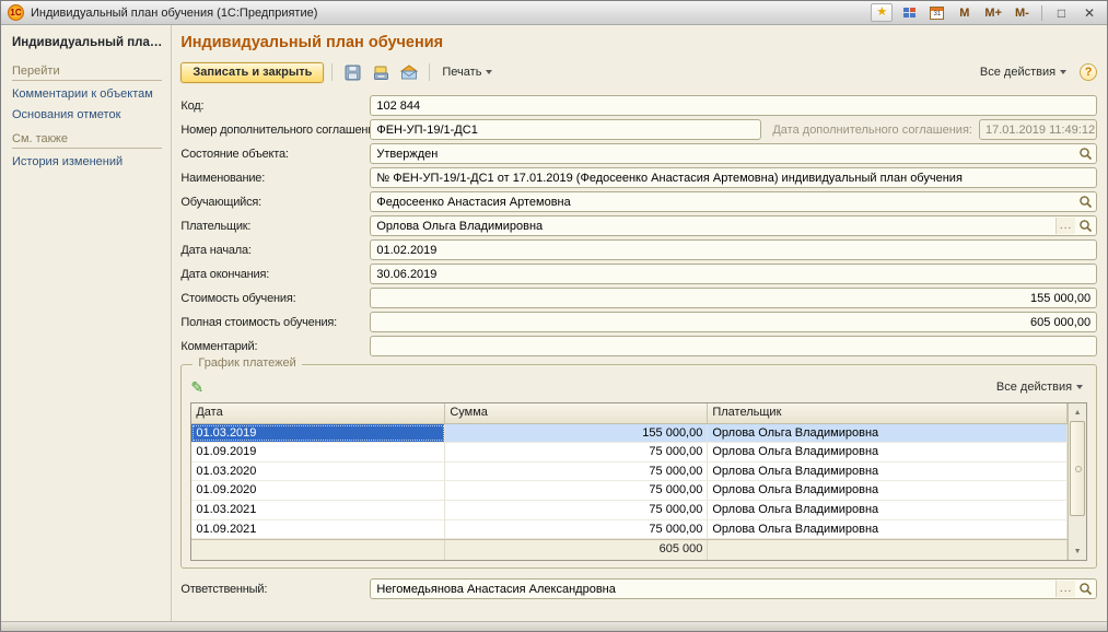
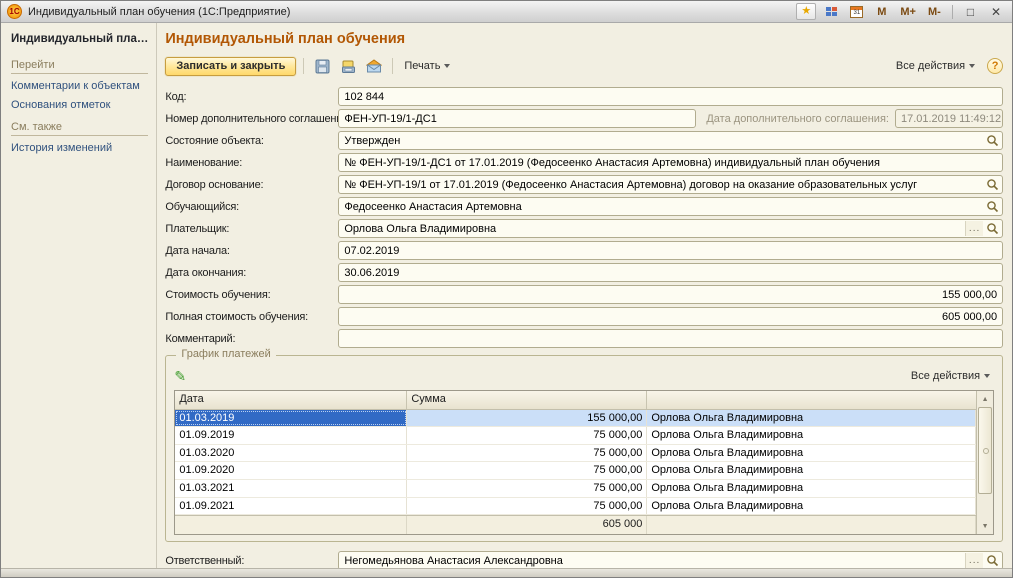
  1С
  Индивидуальный план обучения (1С:Предприятие)
  ★
  M
  M+
  M-
  □
  ✕
  Индивидуальный пла…
  Перейти
  Комментарии к объектам
  Основания отметок
  См. также
  История изменений
  Индивидуальный план обучения
  Записать и закрыть
  Печать
  Все действия
  ?
  Код:
  102 844
  Номер дополнительного соглашен
  ФЕН-УП-19/1-ДС1
  Дата дополнительного соглашения:
  17.01.2019 11:49:12
  Состояние объекта:
  Утвержден
  Наименование:
  № ФЕН-УП-19/1-ДС1 от 17.01.2019 (Федосеенко Анастасия Артемовна) индивидуальный план обучения
+ Договор основание:
+ № ФЕН-УП-19/1 от 17.01.2019 (Федосеенко Анастасия Артемовна) договор на оказание образовательных услуг
  Обучающийся:
  Федосеенко Анастасия Артемовна
  Плательщик:
  Орлова Ольга Владимировна
  ...
  Дата начала:
- 01.02.2019
+ 07.02.2019
  Дата окончания:
  30.06.2019
  Стоимость обучения:
  155 000,00
  Полная стоимость обучения:
  605 000,00
  Комментарий:
  График платежей
  ✎
  Все действия
  Дата
  Сумма
- Плательщик
  01.03.2019
  155 000,00
  Орлова Ольга Владимировна
  01.09.2019
  75 000,00
  Орлова Ольга Владимировна
  01.03.2020
  75 000,00
  Орлова Ольга Владимировна
  01.09.2020
  75 000,00
  Орлова Ольга Владимировна
  01.03.2021
  75 000,00
  Орлова Ольга Владимировна
  01.09.2021
  75 000,00
  Орлова Ольга Владимировна
  605 000
  Ответственный:
  Негомедьянова Анастасия Александровна
  ...
